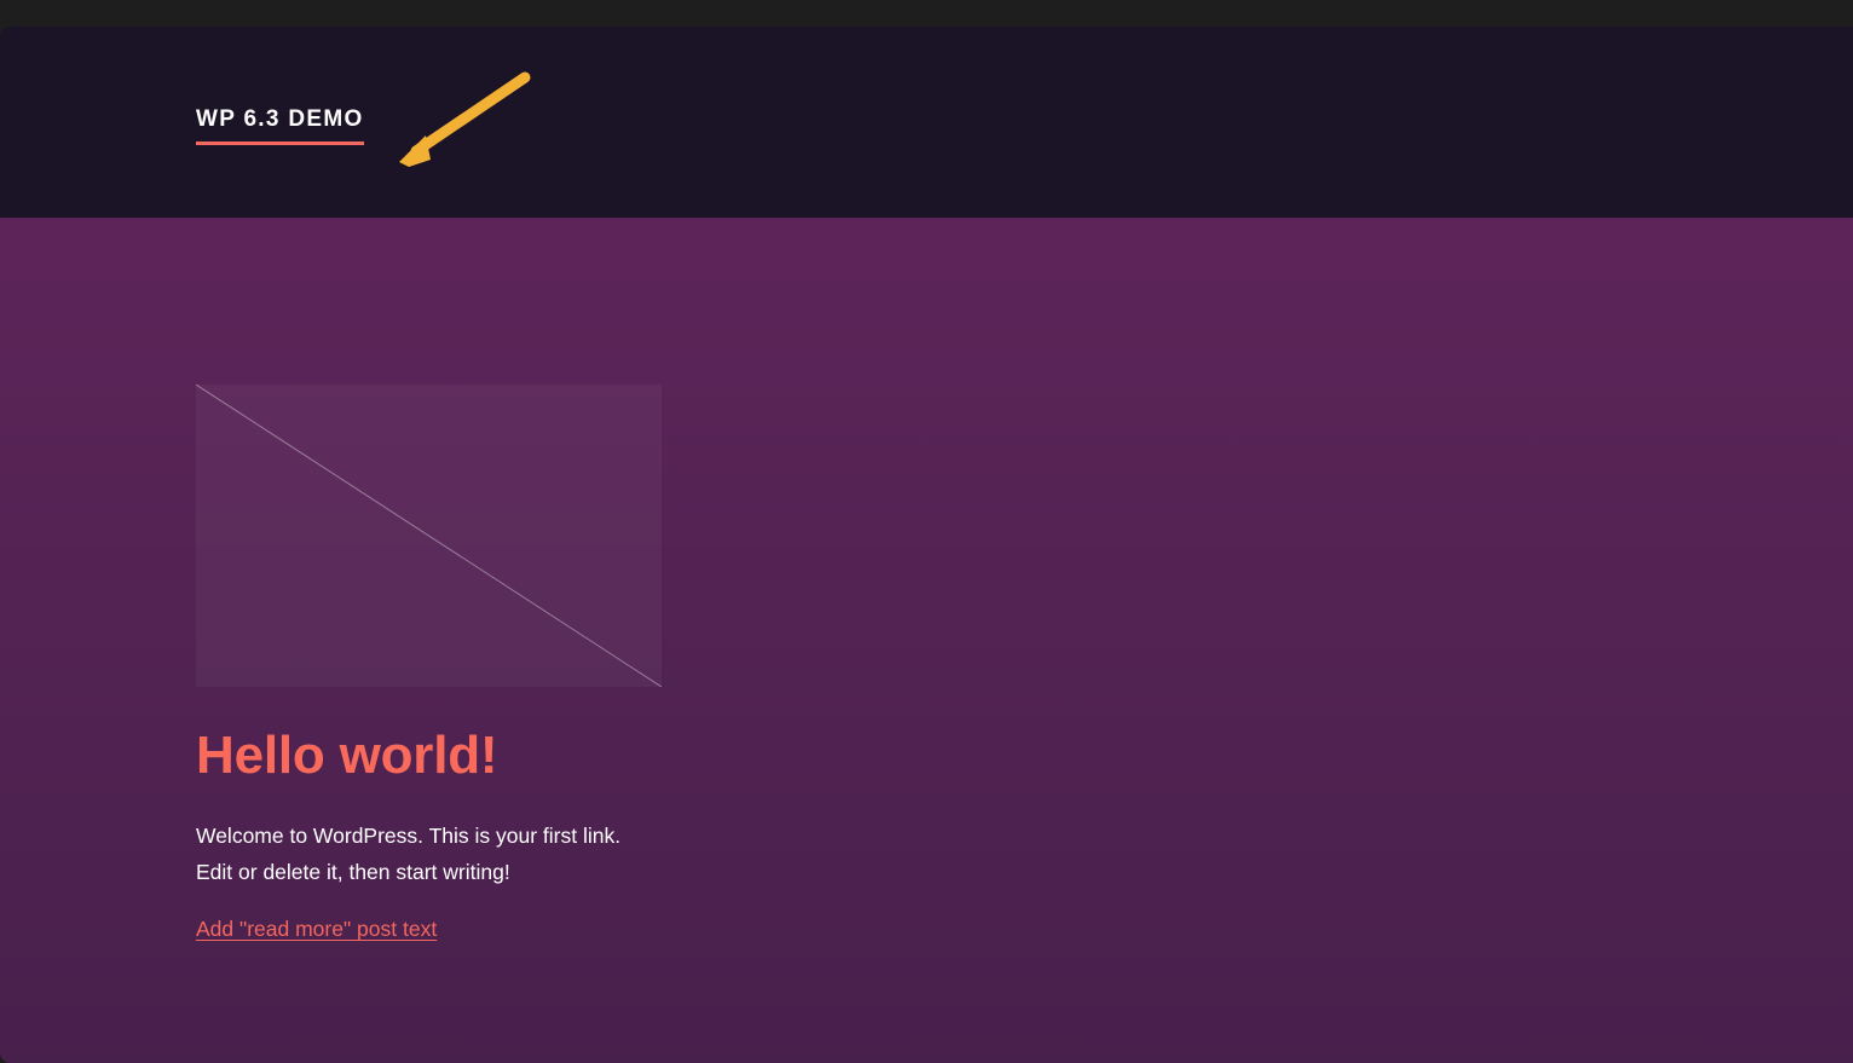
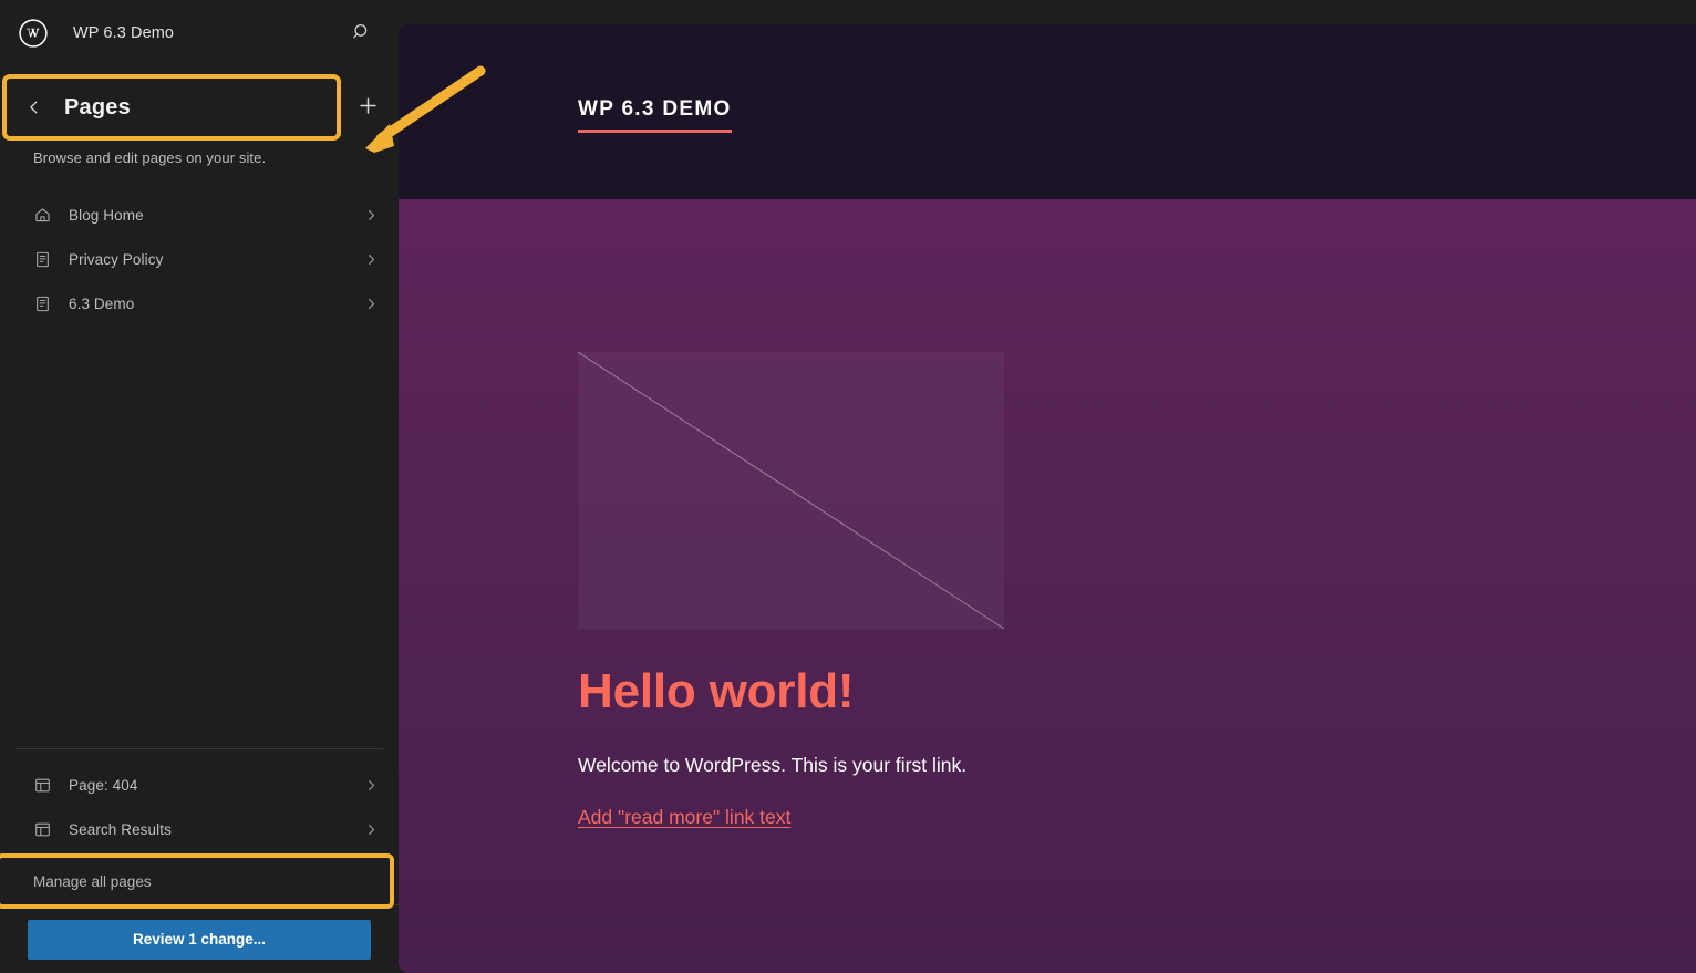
+ WP 6.3 Demo
+ Pages
+ Browse and edit pages on your site.
+ Blog Home
+ Privacy Policy
+ 6.3 Demo
+ Page: 404
+ Search Results
+ Manage all pages
+ Review 1 change...
  WP 6.3 DEMO
  Hello world!
  Welcome to WordPress. This is your first link.
- Edit or delete it, then start writing!
- Add "read more" post text
+ Add "read more" link text
